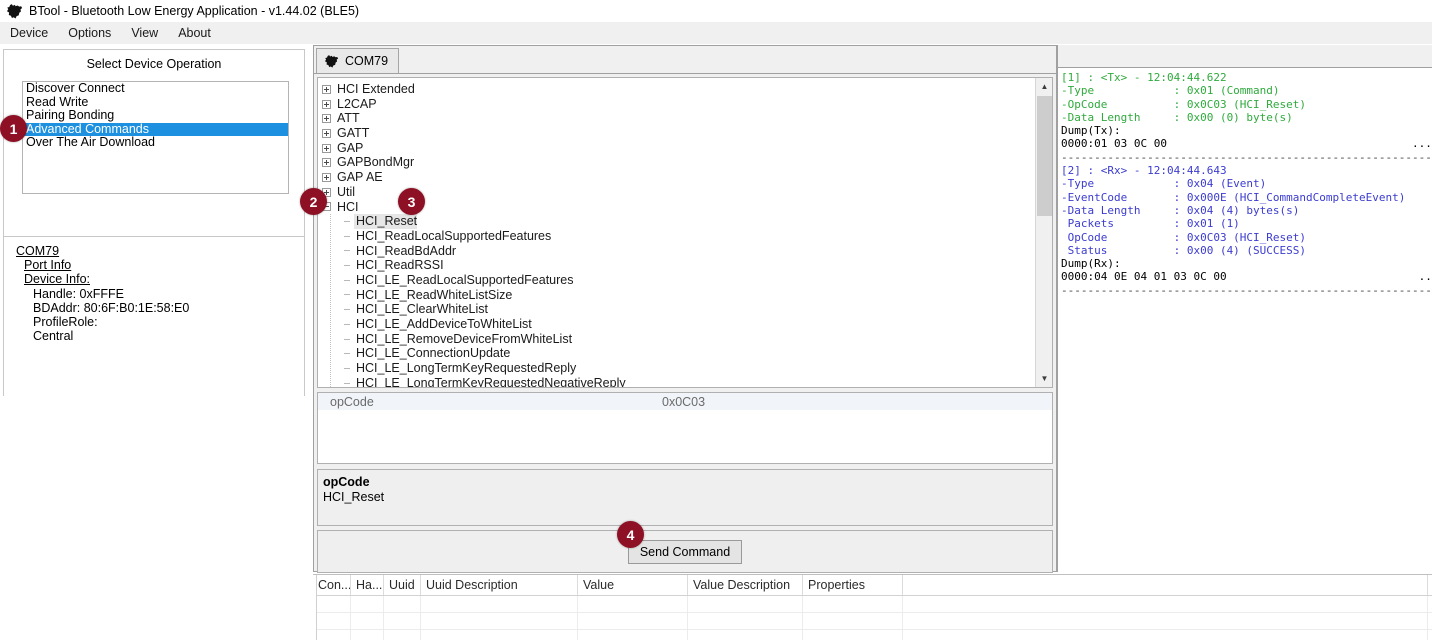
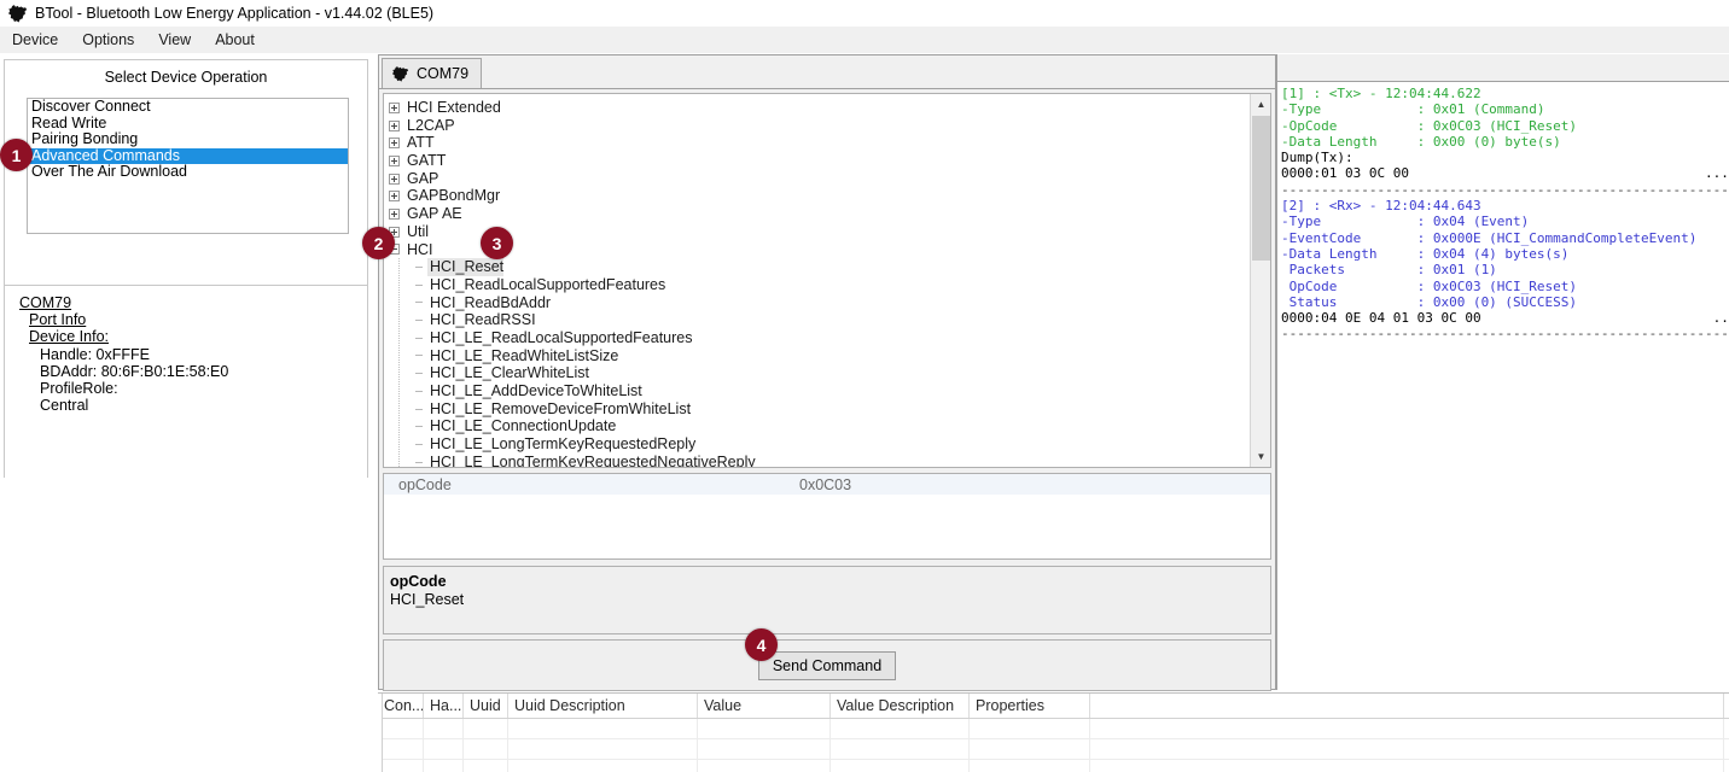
  BTool - Bluetooth Low Energy Application - v1.44.02 (BLE5)
  Device
  Options
  View
  About
  Select Device Operation
  Discover Connect
  Read Write
  Pairing Bonding
  Advanced Commands
  Over The Air Download
  COM79
  Port Info
  Device Info:
  Handle: 0xFFFE
  BDAddr: 80:6F:B0:1E:58:E0
  ProfileRole:
  Central
  COM79
  HCI Extended
  L2CAP
  ATT
  GATT
  GAP
  GAPBondMgr
  GAP AE
  Util
  HCI
  HCI_Reset
  HCI_ReadLocalSupportedFeatures
  HCI_ReadBdAddr
  HCI_ReadRSSI
  HCI_LE_ReadLocalSupportedFeatures
  HCI_LE_ReadWhiteListSize
  HCI_LE_ClearWhiteList
  HCI_LE_AddDeviceToWhiteList
  HCI_LE_RemoveDeviceFromWhiteList
  HCI_LE_ConnectionUpdate
  HCI_LE_LongTermKeyRequestedReply
  HCI_LE_LongTermKeyRequestedNegativeReply
  ▲
  ▼
  opCode
  0x0C03
  opCode
  HCI_Reset
  Send Command
  [1] : <Tx> - 12:04:44.622
  -Type : 0x01 (Command)
  -OpCode : 0x0C03 (HCI_Reset)
  -Data Length : 0x00 (0) byte(s)
  Dump(Tx):
  0000:01 03 0C 00 ...
  --------------------------------------------------------
  [2] : <Rx> - 12:04:44.643
  -Type : 0x04 (Event)
  -EventCode : 0x000E (HCI_CommandCompleteEvent)
  -Data Length : 0x04 (4) bytes(s)
  Packets : 0x01 (1)
  OpCode : 0x0C03 (HCI_Reset)
- Status : 0x00 (4) (SUCCESS)
+ Status : 0x00 (0) (SUCCESS)
- Dump(Rx):
  0000:04 0E 04 01 03 0C 00 ..
  --------------------------------------------------------
  Con...
  Ha...
  Uuid
  Uuid Description
  Value
  Value Description
  Properties
  1
  2
  3
  4
